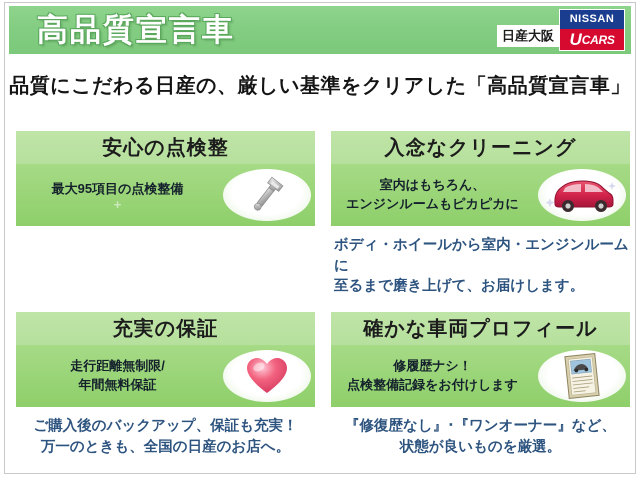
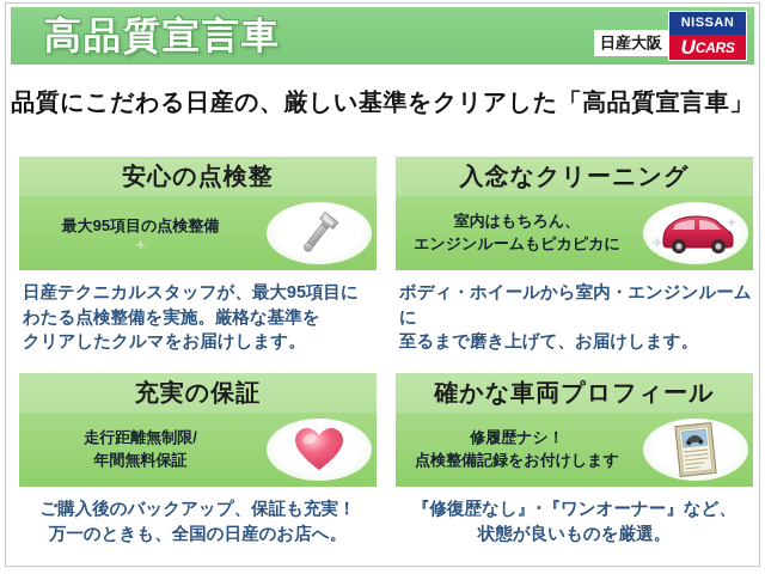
  高品質宣言車
  日産大阪
  NISSAN
  U
  CARS
  品質にこだわる日産の、厳しい基準をクリアした「高品質宣言車」
  安心の点検整
  最大95項目の点検整備
  +
+ 日産テクニカルスタッフが、最大95項目に
+ わたる点検整備を実施。厳格な基準を
+ クリアしたクルマをお届けします。
  入念なクリーニング
  室内はもちろん、
  エンジンルームもピカピカに
  ボディ・ホイールから室内・エンジンルームに
  至るまで磨き上げて、お届けします。
  充実の保証
  走行距離無制限/
  年間無料保証
  ご購入後のバックアップ、保証も充実！
  万一のときも、全国の日産のお店へ。
  確かな車両プロフィール
  修履歴ナシ！
  点検整備記録をお付けします
  『修復歴なし』･『ワンオーナー』など、
  状態が良いものを厳選。
